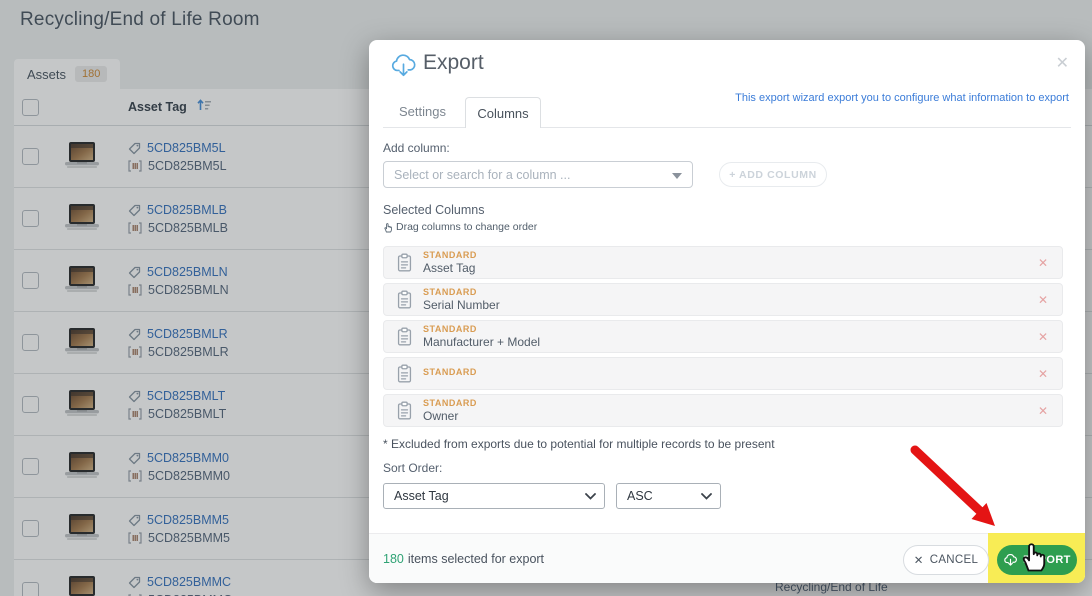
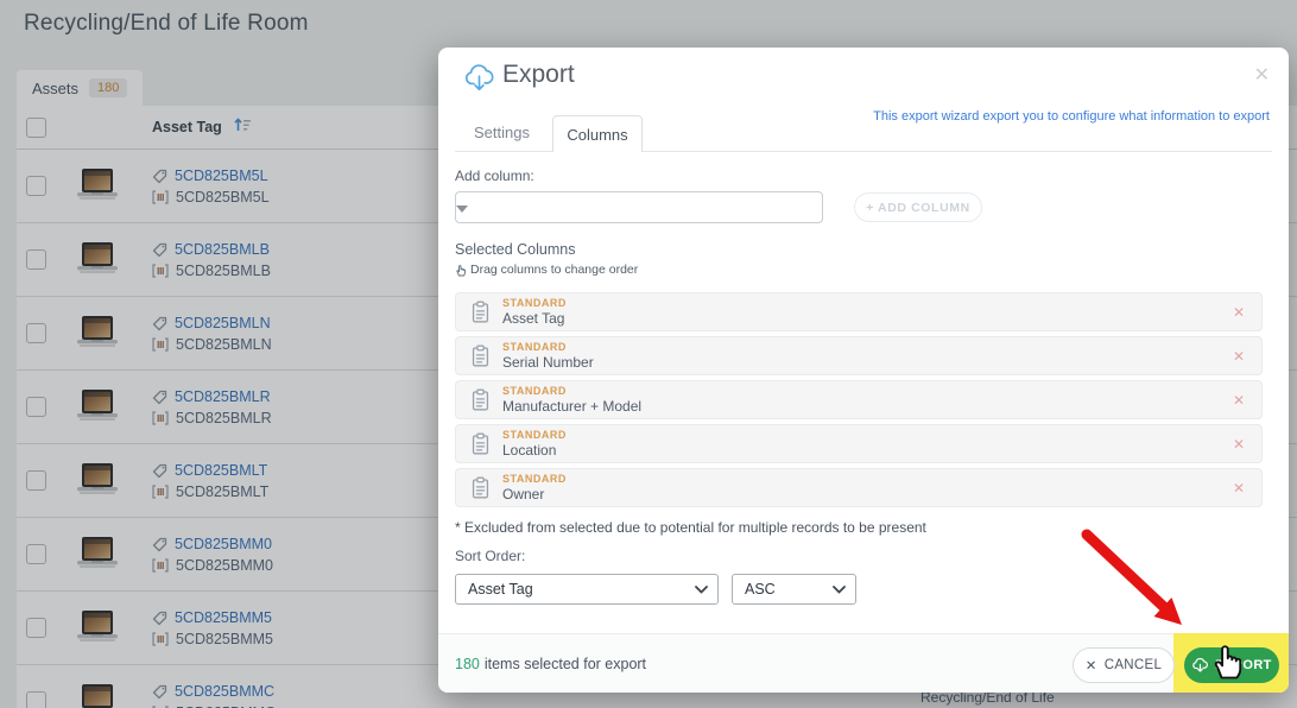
  Recycling/End of Life Room
  Assets
  180
  Asset Tag
  5CD825BM5L
  5CD825BM5L
  5CD825BMLB
  5CD825BMLB
  5CD825BMLN
  5CD825BMLN
  5CD825BMLR
  5CD825BMLR
  5CD825BMLT
  5CD825BMLT
  5CD825BMM0
  5CD825BMM0
  5CD825BMM5
  5CD825BMM5
  5CD825BMMC
  Recycling/End of Life
  Export
  ✕
  This export wizard export you to configure what information to export
  Settings
  Columns
  Add column:
- Select or search for a column ...
  + ADD COLUMN
  Selected Columns
  Drag columns to change order
  STANDARD
  Asset Tag
  ✕
  STANDARD
  Serial Number
  ✕
  STANDARD
  Manufacturer + Model
  ✕
  STANDARD
+ Location
  ✕
  STANDARD
  Owner
  ✕
- * Excluded from exports due to potential for multiple records to be present
+ * Excluded from selected due to potential for multiple records to be present
  Sort Order:
  Asset Tag
  ASC
  180 items selected for export
  ✕
  CANCEL
